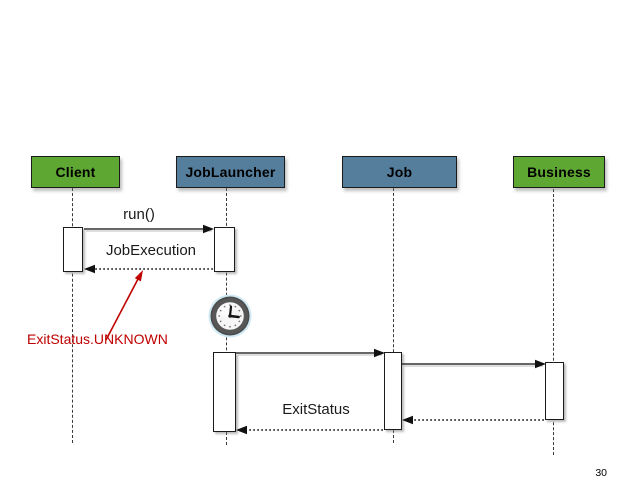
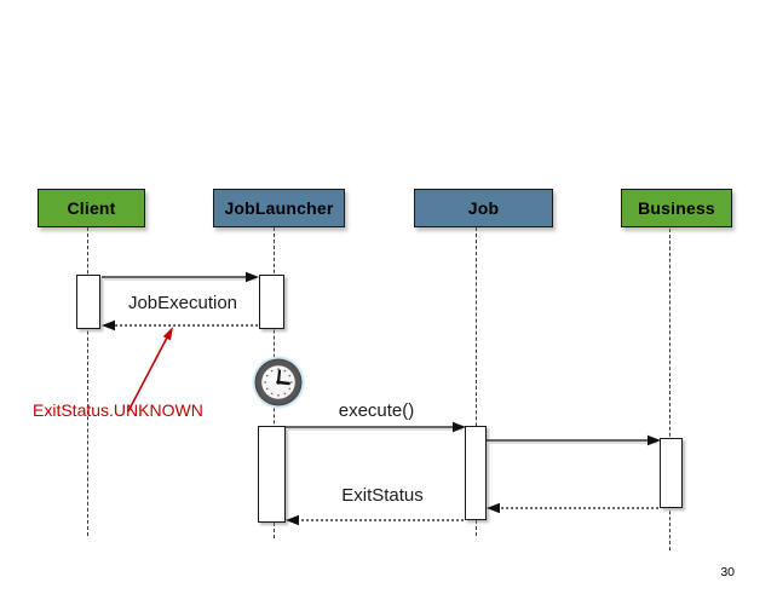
  Client
  JobLauncher
  Job
  Business
- run()
  JobExecution
+ execute()
  ExitStatus
  ExitStatus.UNKNOWN
  30
